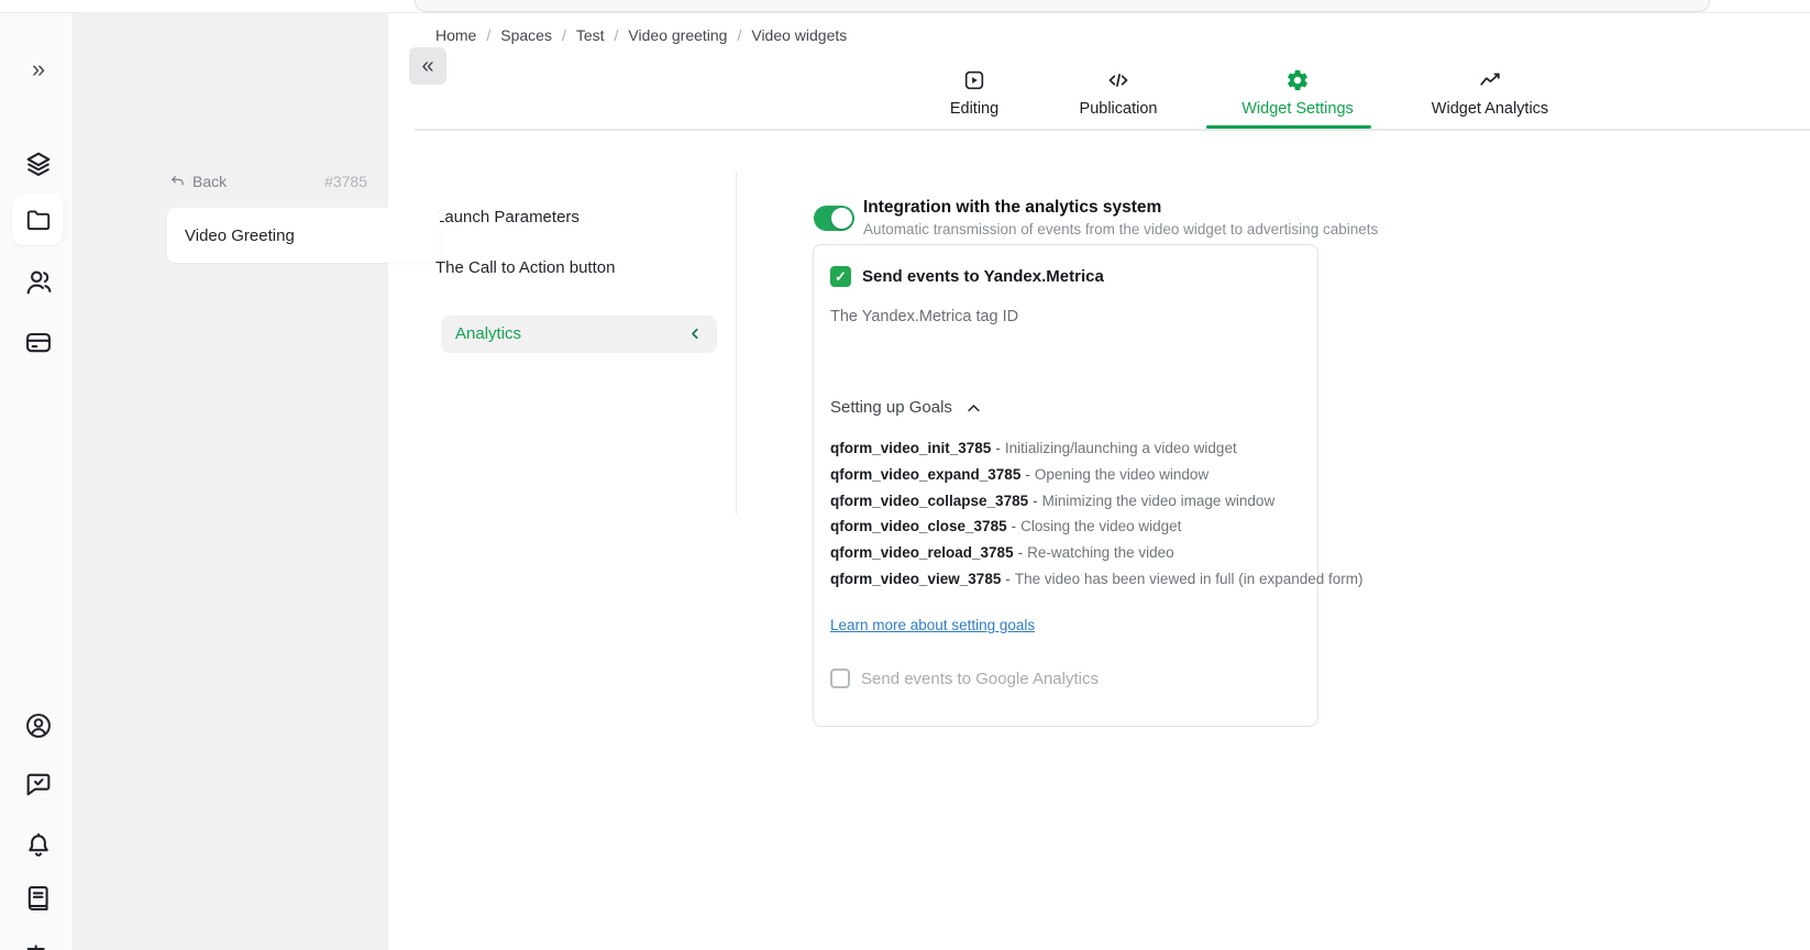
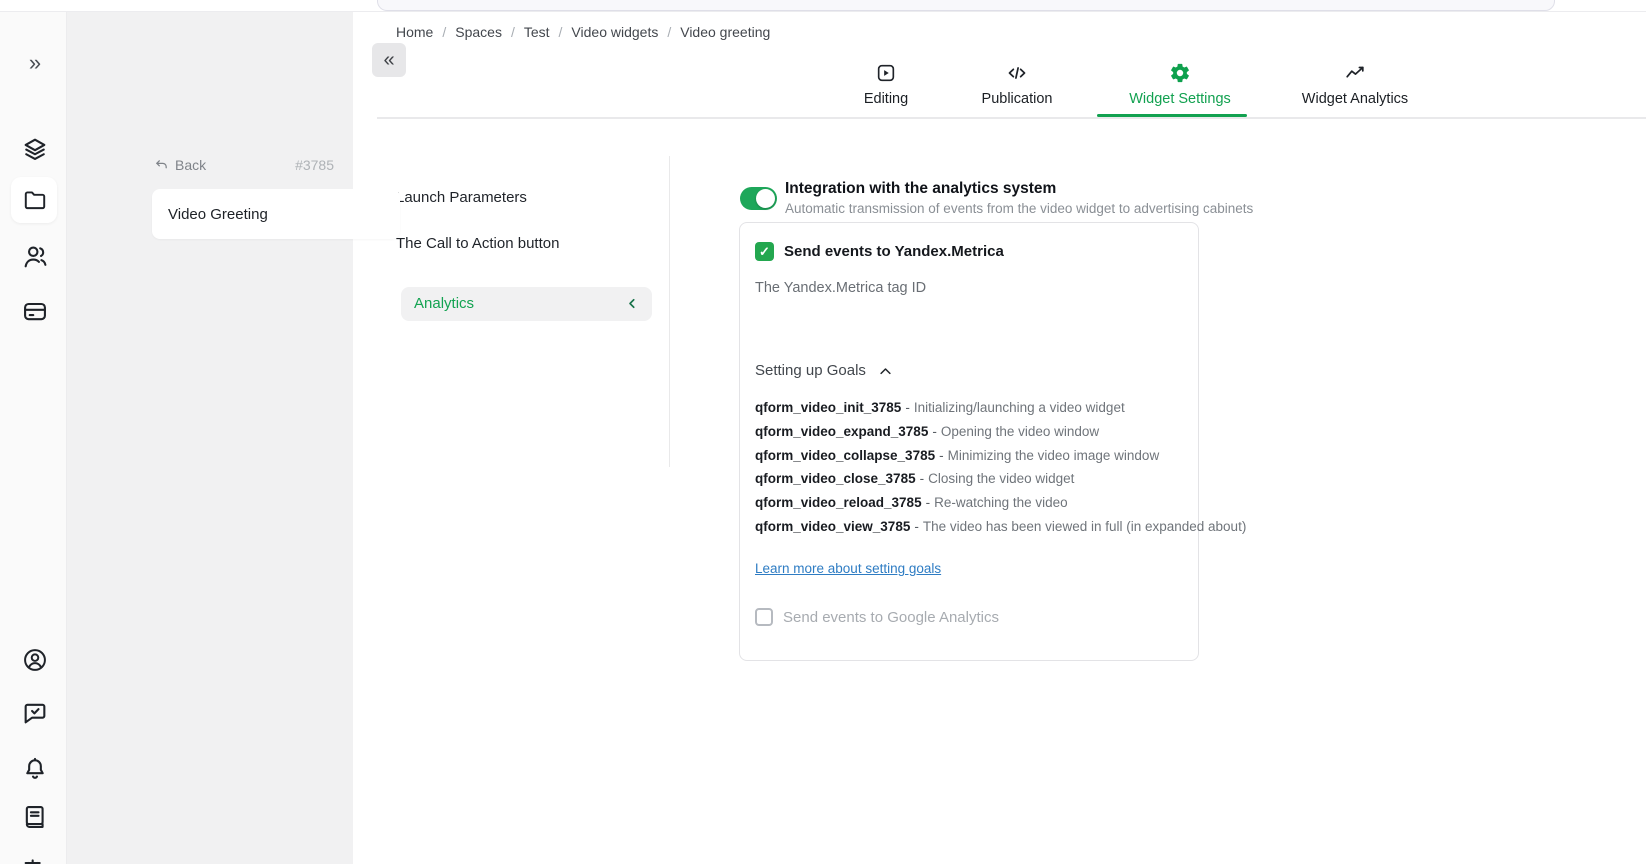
  »
  «
  Back
  #3785
  Video Greeting
  Home
  /
  Spaces
  /
  Test
  /
- Video greeting
+ Video widgets
  /
- Video widgets
+ Video greeting
  Editing
  Publication
  Widget Settings
  Widget Analytics
  Launch Parameters
  The Call to Action button
  Analytics
  Integration with the analytics system
  Automatic transmission of events from the video widget to advertising cabinets
  ✓
  Send events to Yandex.Metrica
  The Yandex.Metrica tag ID
  Setting up Goals
  qform_video_init_3785 - Initializing/launching a video widget
  qform_video_expand_3785 - Opening the video window
  qform_video_collapse_3785 - Minimizing the video image window
  qform_video_close_3785 - Closing the video widget
  qform_video_reload_3785 - Re-watching the video
- qform_video_view_3785 - The video has been viewed in full (in expanded form)
+ qform_video_view_3785 - The video has been viewed in full (in expanded about)
  Learn more about setting goals
  Send events to Google Analytics
